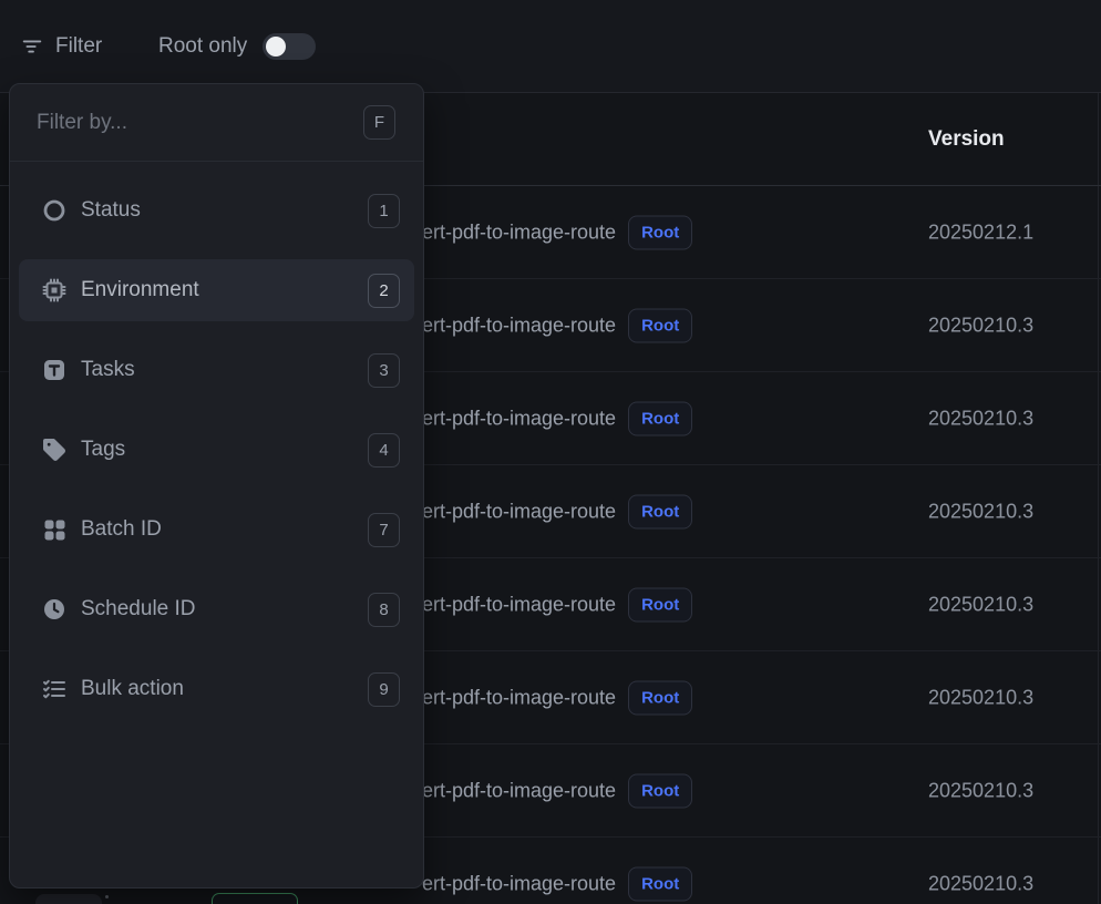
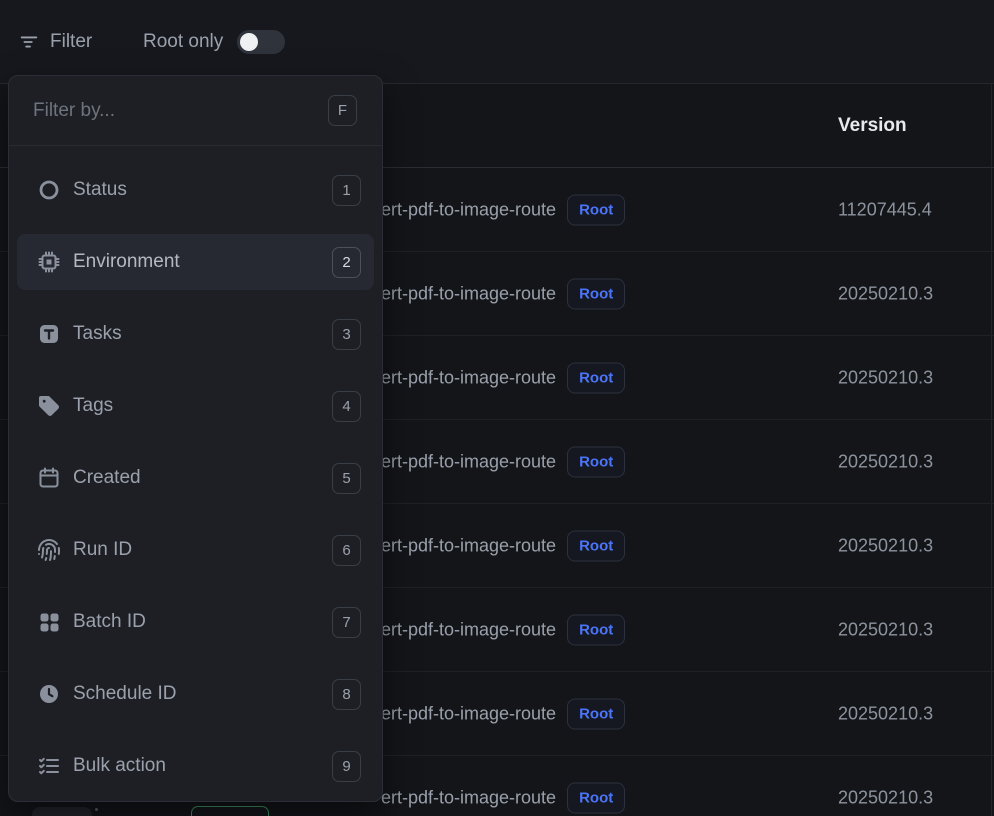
  Filter
  Root only
  Version
  ert-pdf-to-image-route
  Root
- 20250212.1
+ 11207445.4
  ert-pdf-to-image-route
  Root
  20250210.3
  ert-pdf-to-image-route
  Root
  20250210.3
  ert-pdf-to-image-route
  Root
  20250210.3
  ert-pdf-to-image-route
  Root
  20250210.3
  ert-pdf-to-image-route
  Root
  20250210.3
  ert-pdf-to-image-route
  Root
  20250210.3
  ert-pdf-to-image-route
  Root
  20250210.3
  Filter by...
  F
  Status
  1
  Environment
  2
  Tasks
  3
  Tags
  4
+ Created
+ 5
+ Run ID
+ 6
  Batch ID
  7
  Schedule ID
  8
  Bulk action
  9
